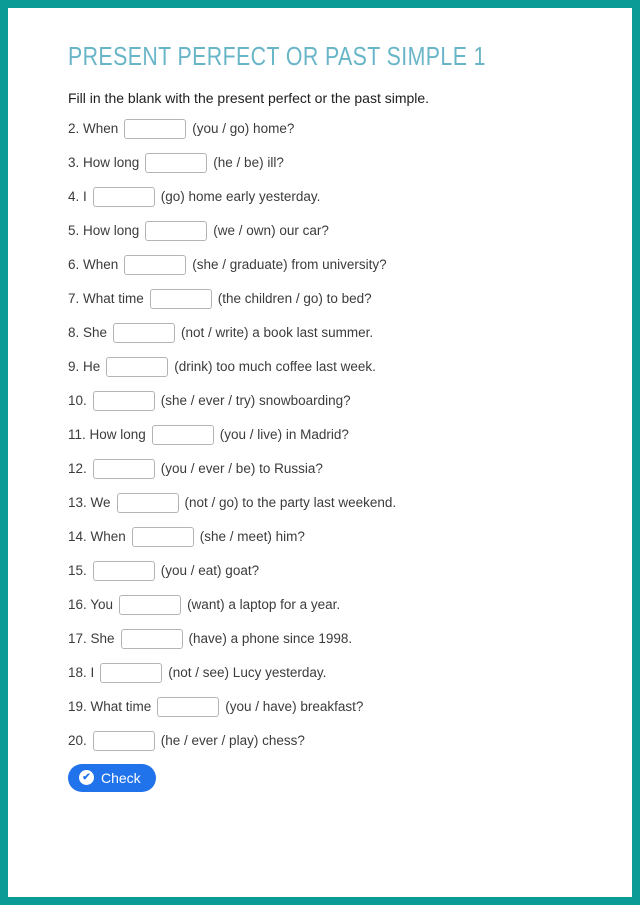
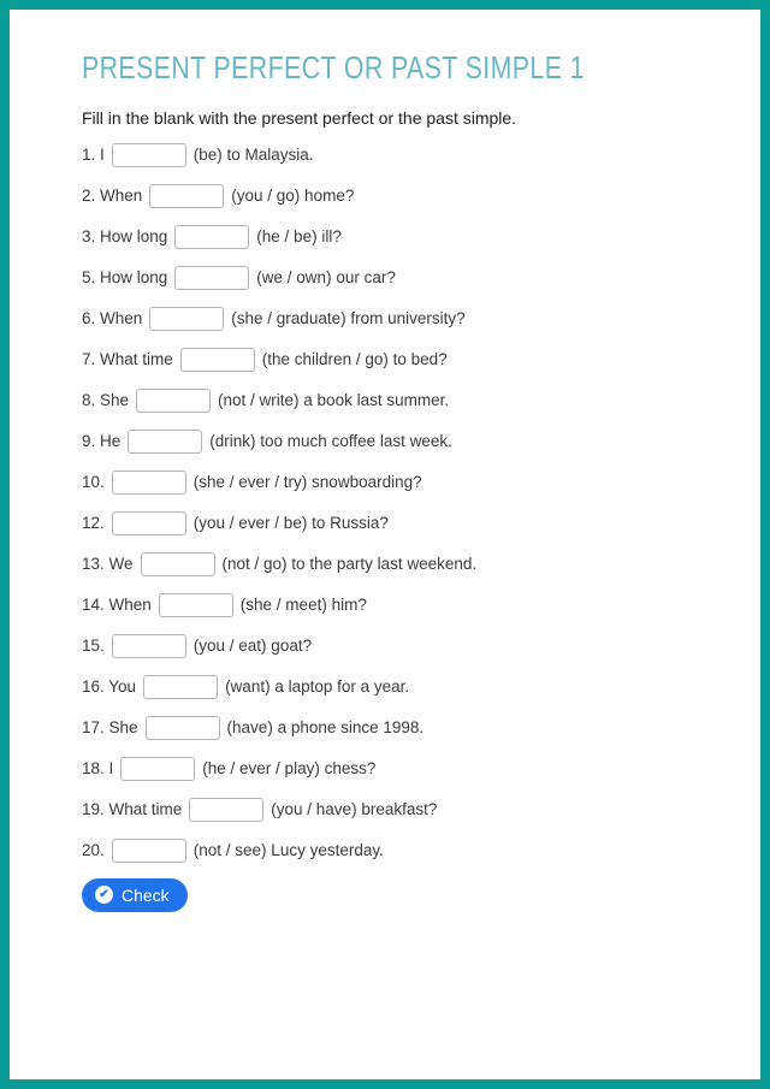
  PRESENT PERFECT OR PAST SIMPLE 1
  Fill in the blank with the present perfect or the past simple.
+ 1. I
+ (be) to Malaysia.
  2. When
  (you / go) home?
  3. How long
  (he / be) ill?
- 4. I
- (go) home early yesterday.
  5. How long
  (we / own) our car?
  6. When
  (she / graduate) from university?
  7. What time
  (the children / go) to bed?
  8. She
  (not / write) a book last summer.
  9. He
  (drink) too much coffee last week.
  10.
  (she / ever / try) snowboarding?
- 11. How long
- (you / live) in Madrid?
  12.
  (you / ever / be) to Russia?
  13. We
  (not / go) to the party last weekend.
  14. When
  (she / meet) him?
  15.
  (you / eat) goat?
  16. You
  (want) a laptop for a year.
  17. She
  (have) a phone since 1998.
  18. I
- (not / see) Lucy yesterday.
+ (he / ever / play) chess?
  19. What time
  (you / have) breakfast?
  20.
- (he / ever / play) chess?
+ (not / see) Lucy yesterday.
  ✔
  Check
